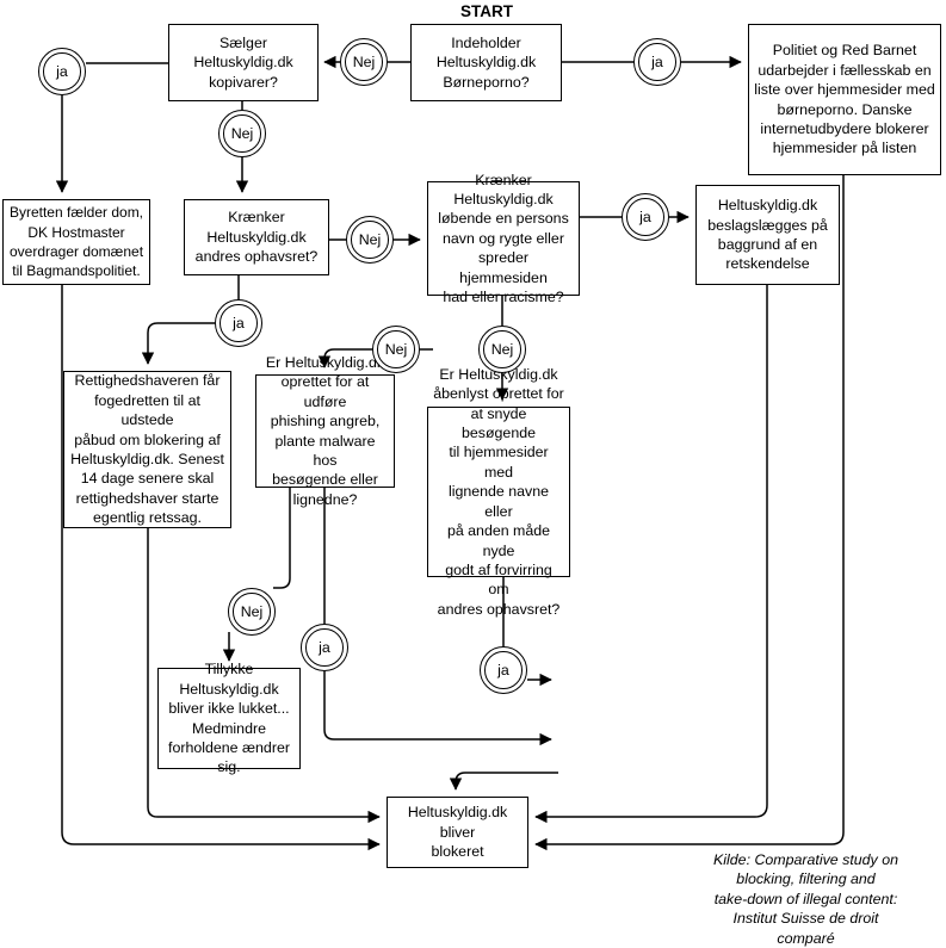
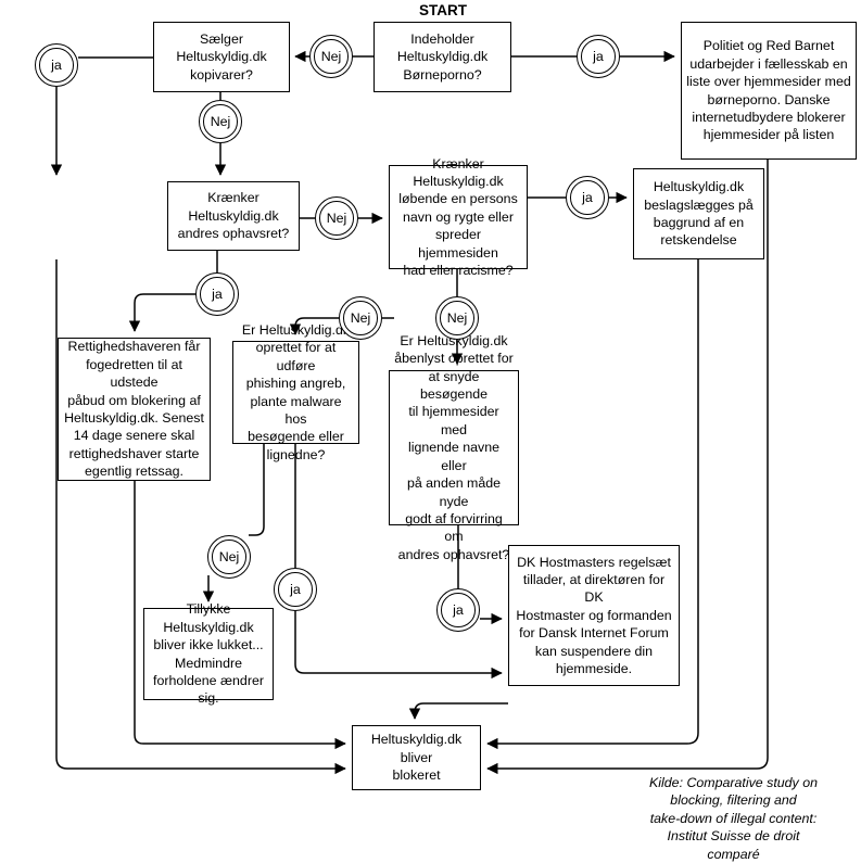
  START
  Indeholder
  Heltuskyldig.dk
  Børneporno?
  Sælger
  Heltuskyldig.dk
  kopivarer?
  Politiet og Red Barnet
  udarbejder i fællesskab en
  liste over hjemmesider med
  børneporno. Danske
  internetudbydere blokerer
  hjemmesider på listen
- Byretten fælder dom,
- DK Hostmaster
- overdrager domænet
- til Bagmandspolitiet.
  Krænker
  Heltuskyldig.dk
  andres ophavsret?
  Krænker
  Heltuskyldig.dk
  løbende en persons
  navn og rygte eller
  spreder hjemmesiden
  had eller racisme?
  Heltuskyldig.dk
  beslagslægges på
  baggrund af en
  retskendelse
  Rettighedshaveren får
  fogedretten til at udstede
  påbud om blokering af
  Heltuskyldig.dk. Senest
  14 dage senere skal
  rettighedshaver starte
  egentlig retssag.
  Er Heltuskyldig.d
  oprettet for at udføre
  phishing angreb,
  plante malware hos
  besøgende eller
  lignedne?
  Er Heltuskyldig.dk
  åbenlyst oprettet for
  at snyde besøgende
  til hjemmesider med
  lignende navne eller
  på anden måde nyde
  godt af forvirring om
  andres ophavsret?
  Tillykke
  Heltuskyldig.dk
  bliver ikke lukket...
  Medmindre
  forholdene ændrer
  sig.
+ DK Hostmasters regelsæt
+ tillader, at direktøren for DK
+ Hostmaster og formanden
+ for Dansk Internet Forum
+ kan suspendere din
+ hjemmeside.
  Heltuskyldig.dk bliver
  blokeret
  ja
  Nej
  ja
  Nej
  Nej
  ja
  ja
  Nej
  Nej
  Nej
  ja
  ja
  Kilde: Comparative study on
  blocking, filtering and
  take-down of illegal content:
  Institut Suisse de droit
  comparé
